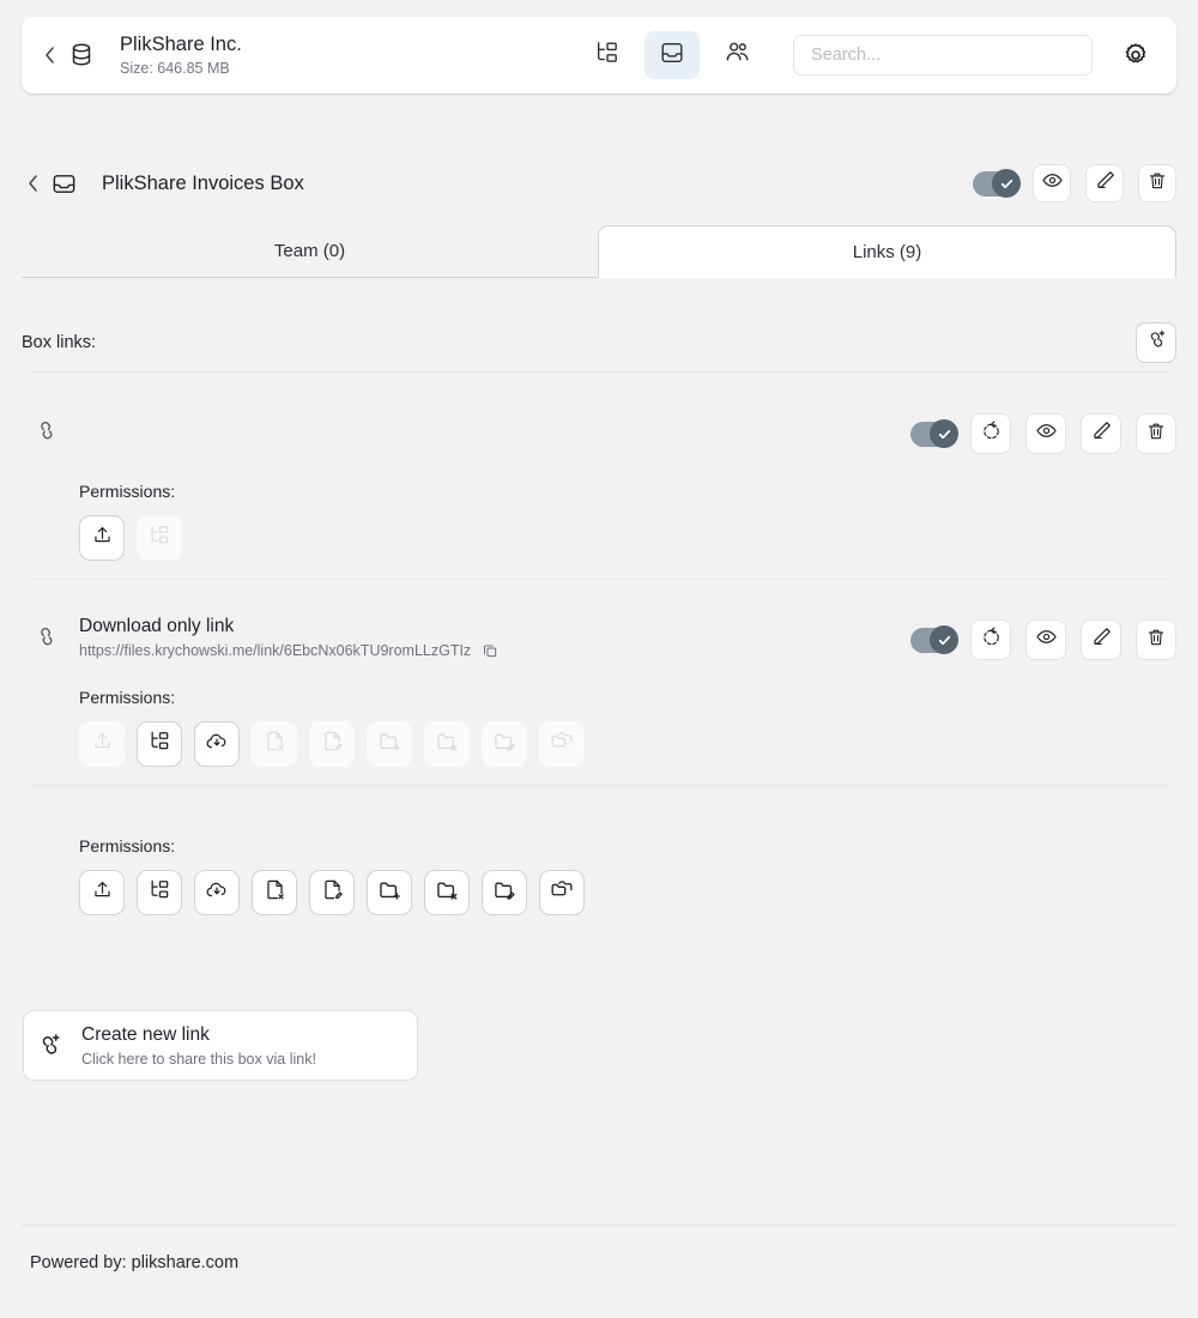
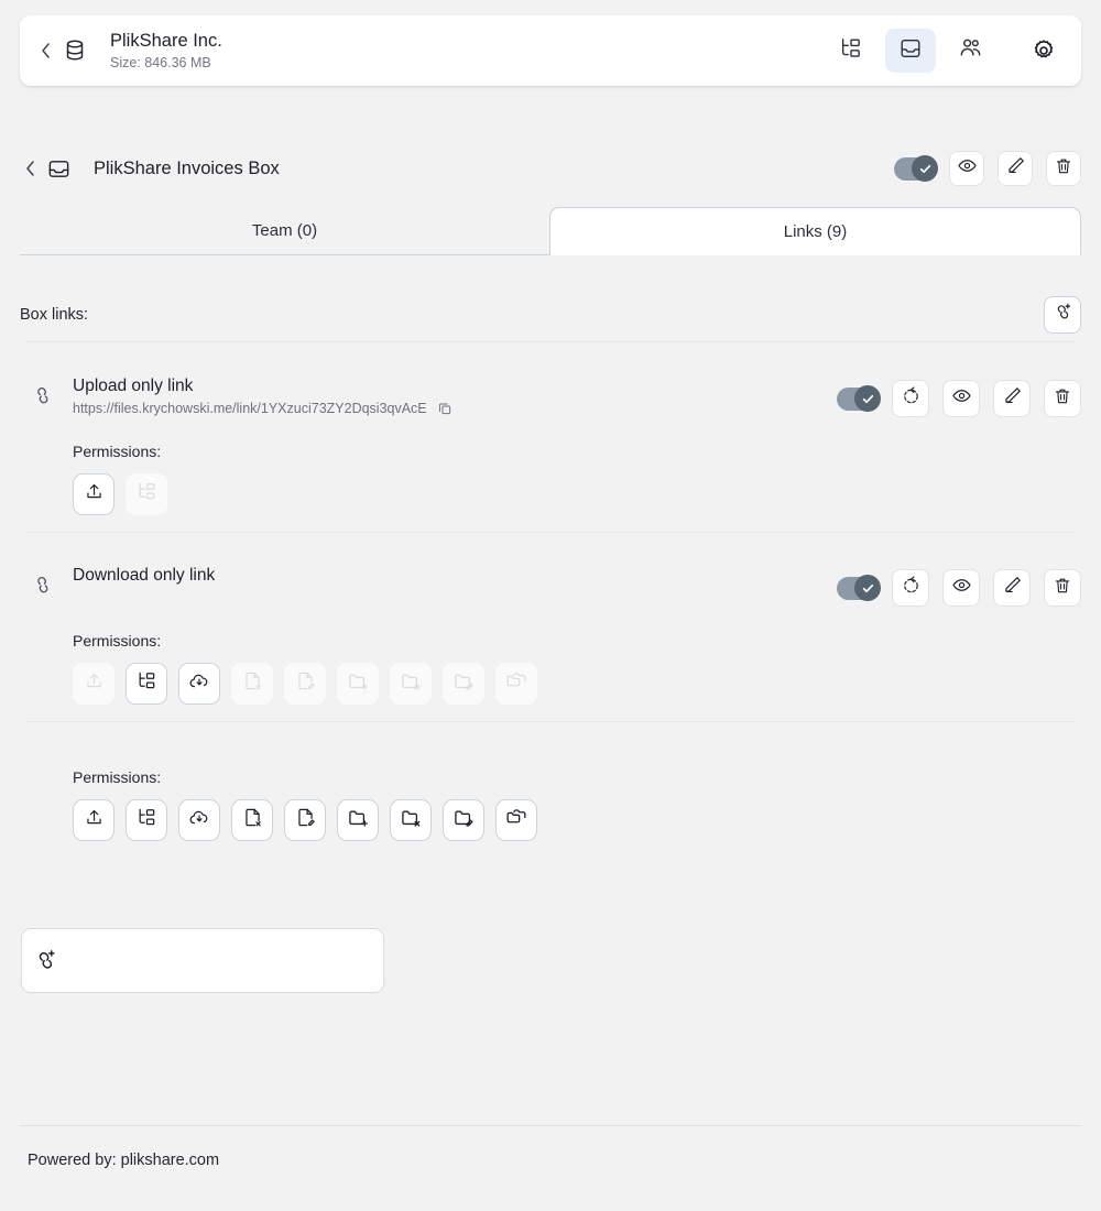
  PlikShare Inc.
- Size: 646.85 MB
+ Size: 846.36 MB
- Search...
  PlikShare Invoices Box
  Team (0)
  Links (9)
  Box links:
+ Upload only link
+ https://files.krychowski.me/link/1YXzuci73ZY2Dqsi3qvAcE
  Permissions:
  Download only link
- https://files.krychowski.me/link/6EbcNx06kTU9romLLzGTIz
  Permissions:
  Permissions:
- Create new link
- Click here to share this box via link!
  Powered by: plikshare.com
